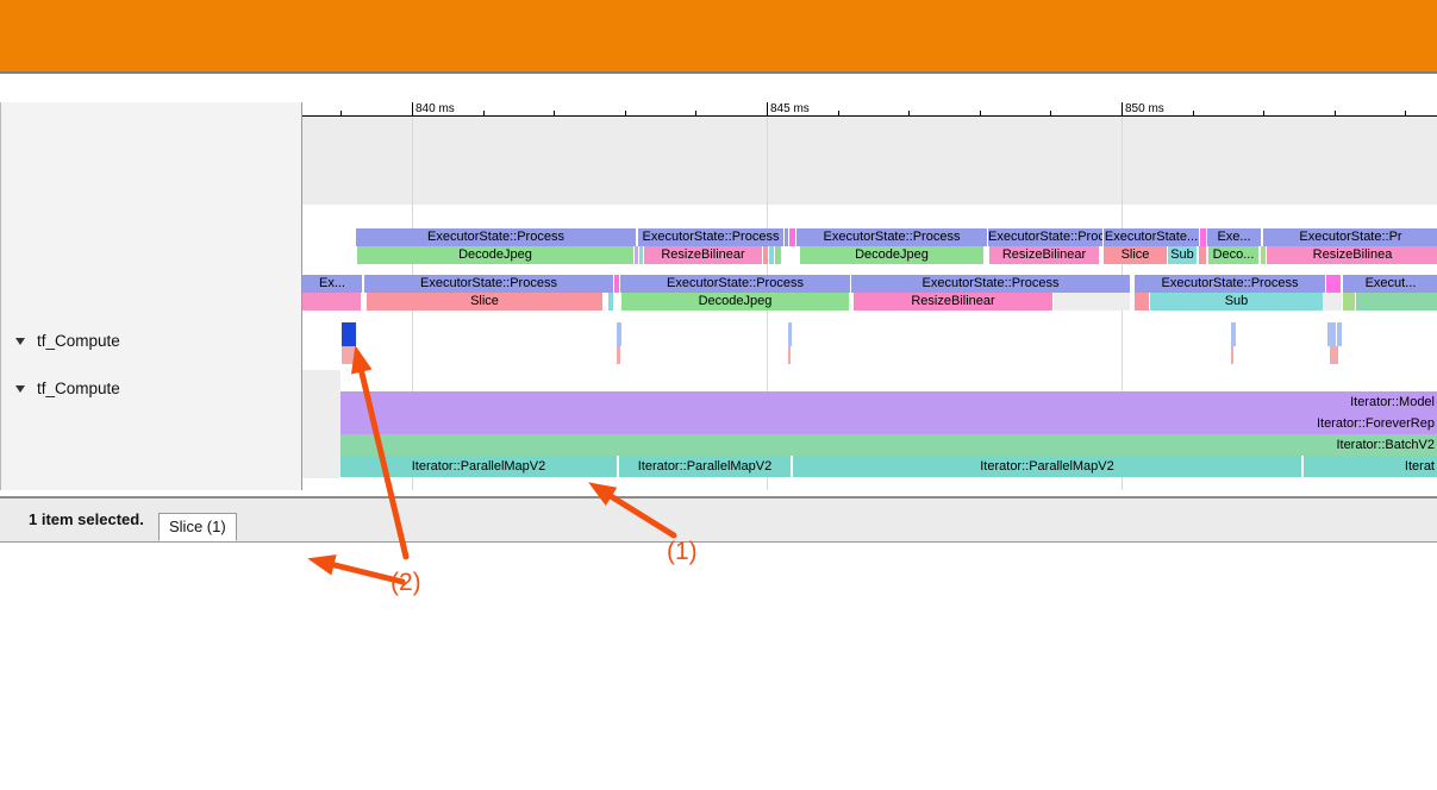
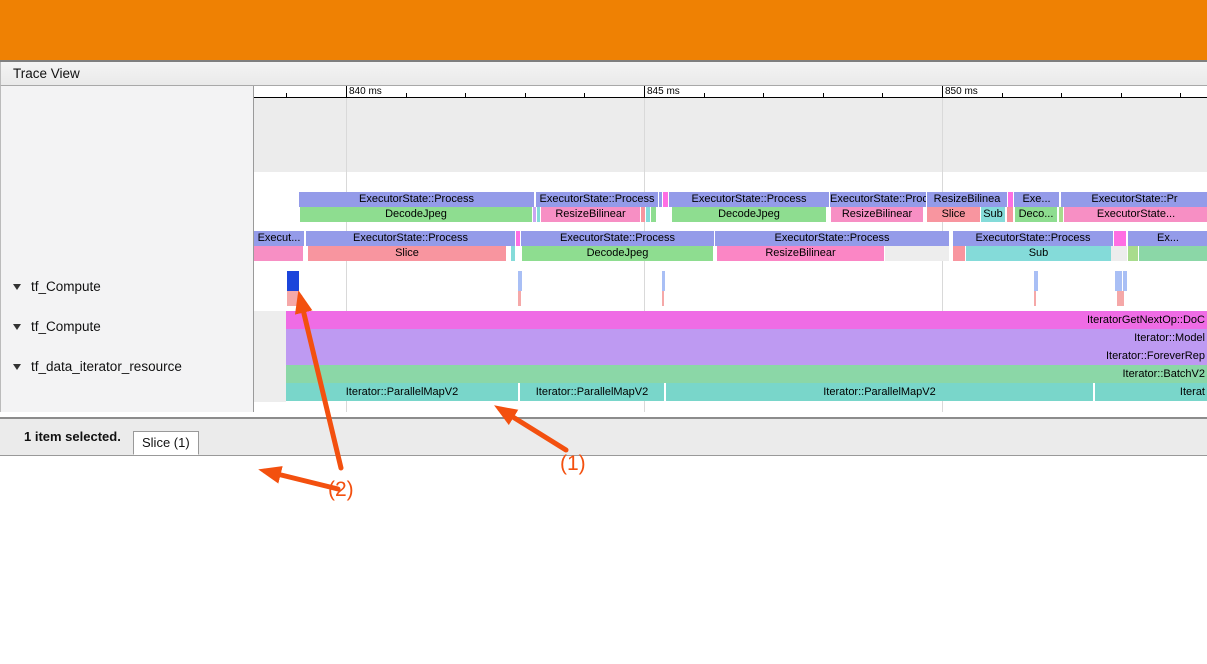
+ Trace View
  840 ms
  845 ms
  850 ms
  ExecutorState::Process
  ExecutorState::Process
  ExecutorState::Process
  ExecutorState::Proc
- ExecutorState...
+ ResizeBilinea
  Exe...
  ExecutorState::Pr
  DecodeJpeg
  ResizeBilinear
  DecodeJpeg
  ResizeBilinear
  Slice
  Sub
  Deco...
- ResizeBilinea
+ ExecutorState...
- Ex...
+ Execut...
  ExecutorState::Process
  ExecutorState::Process
  ExecutorState::Process
  ExecutorState::Process
- Execut...
+ Ex...
  Slice
  DecodeJpeg
  ResizeBilinear
  Sub
+ IteratorGetNextOp::DoC
  Iterator::Model
  Iterator::ForeverRep
  Iterator::BatchV2
  Iterator::ParallelMapV2
  Iterator::ParallelMapV2
  Iterator::ParallelMapV2
  Iterat
  tf_Compute
  tf_Compute
+ tf_data_iterator_resource
  1 item selected.
  Slice (1)
  (1)
  (2)
